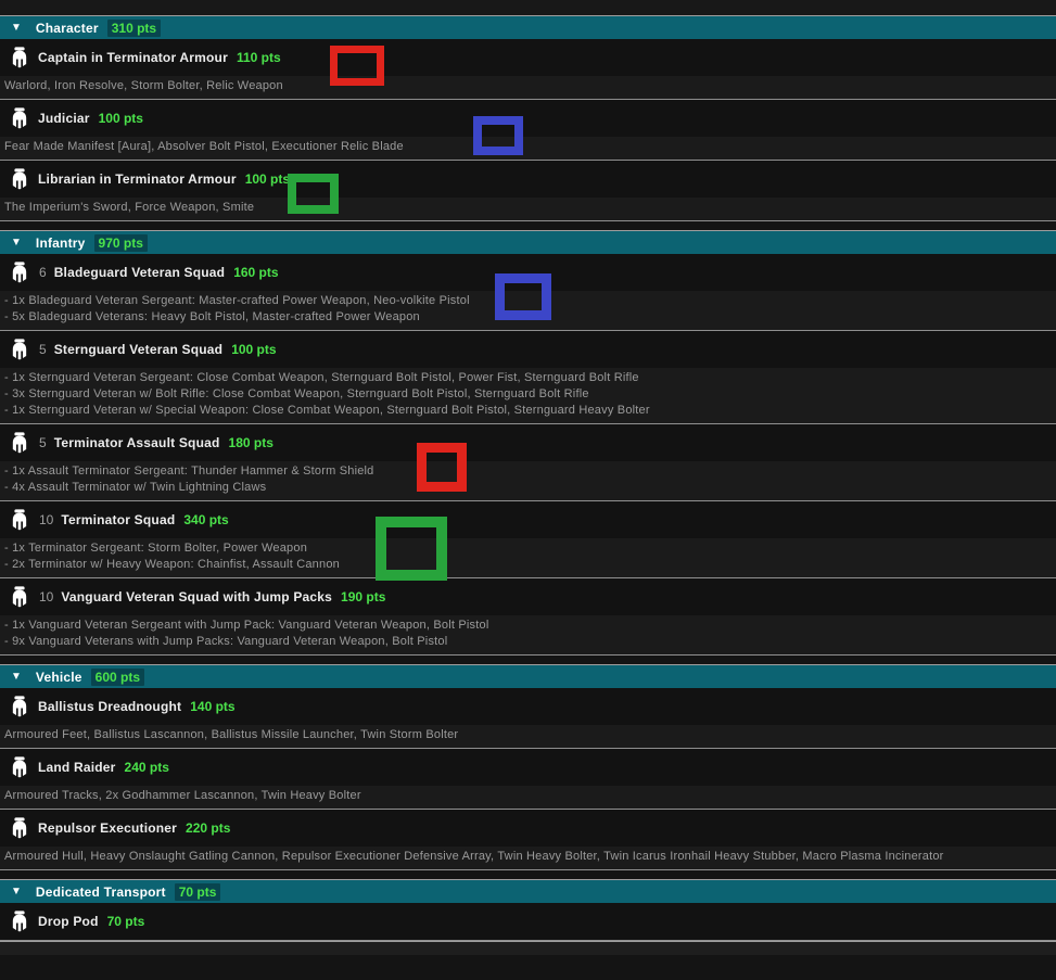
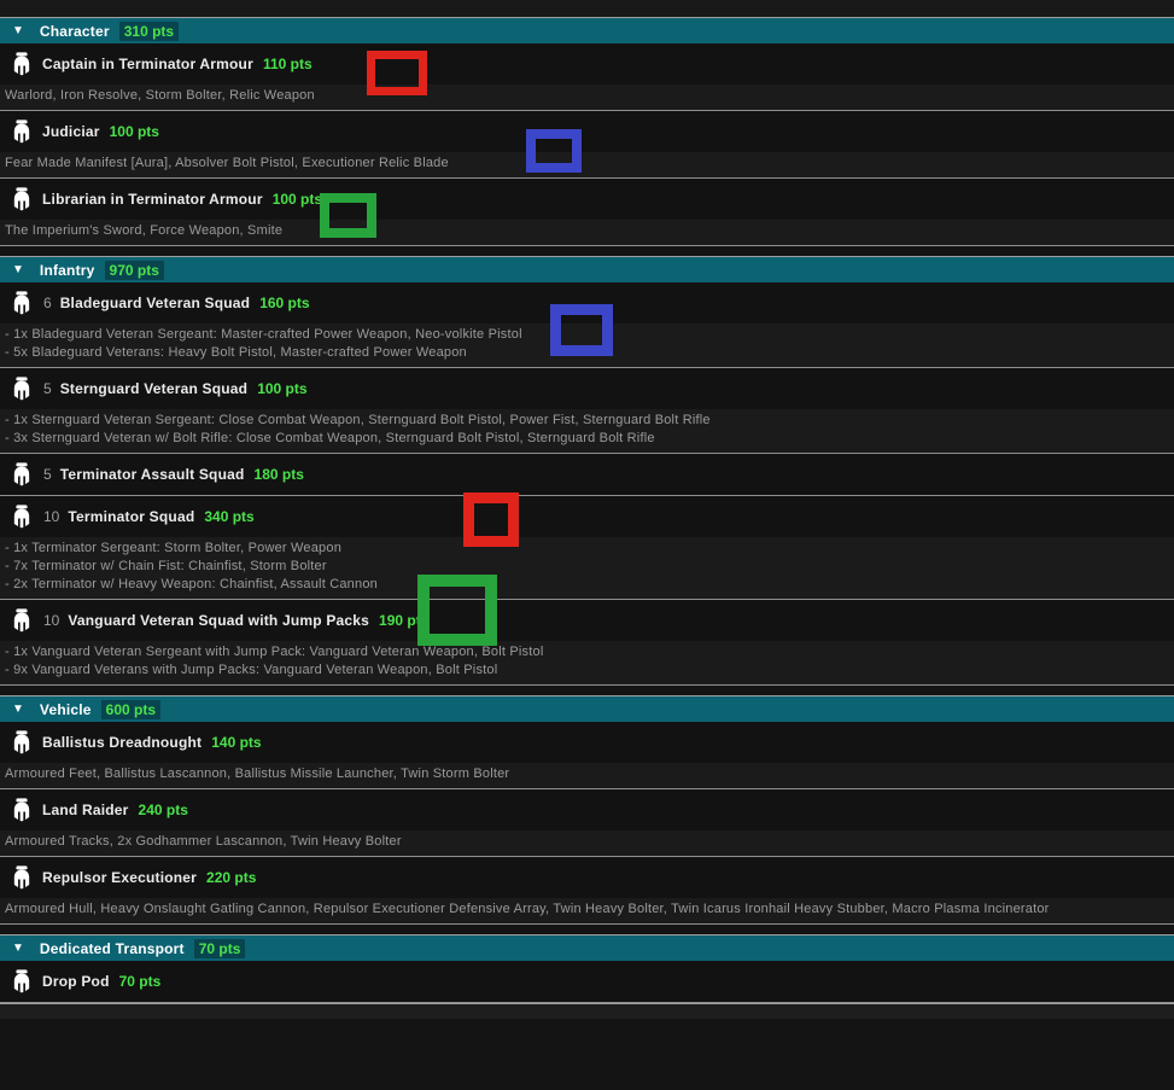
  ▼
  Character
  310 pts
  Captain in Terminator Armour
  110 pts
  Warlord, Iron Resolve, Storm Bolter, Relic Weapon
  Judiciar
  100 pts
  Fear Made Manifest [Aura], Absolver Bolt Pistol, Executioner Relic Blade
  Librarian in Terminator Armour
  100 pts
  The Imperium's Sword, Force Weapon, Smite
  ▼
  Infantry
  970 pts
  6
  Bladeguard Veteran Squad
  160 pts
  - 1x Bladeguard Veteran Sergeant: Master-crafted Power Weapon, Neo-volkite Pistol
  - 5x Bladeguard Veterans: Heavy Bolt Pistol, Master-crafted Power Weapon
  5
  Sternguard Veteran Squad
  100 pts
  - 1x Sternguard Veteran Sergeant: Close Combat Weapon, Sternguard Bolt Pistol, Power Fist, Sternguard Bolt Rifle
  - 3x Sternguard Veteran w/ Bolt Rifle: Close Combat Weapon, Sternguard Bolt Pistol, Sternguard Bolt Rifle
- - 1x Sternguard Veteran w/ Special Weapon: Close Combat Weapon, Sternguard Bolt Pistol, Sternguard Heavy Bolter
  5
  Terminator Assault Squad
  180 pts
- - 1x Assault Terminator Sergeant: Thunder Hammer & Storm Shield
- - 4x Assault Terminator w/ Twin Lightning Claws
  10
  Terminator Squad
  340 pts
  - 1x Terminator Sergeant: Storm Bolter, Power Weapon
+ - 7x Terminator w/ Chain Fist: Chainfist, Storm Bolter
  - 2x Terminator w/ Heavy Weapon: Chainfist, Assault Cannon
  10
  Vanguard Veteran Squad with Jump Packs
  190 pts
  - 1x Vanguard Veteran Sergeant with Jump Pack: Vanguard Veteran Weapon, Bolt Pistol
  - 9x Vanguard Veterans with Jump Packs: Vanguard Veteran Weapon, Bolt Pistol
  ▼
  Vehicle
  600 pts
  Ballistus Dreadnought
  140 pts
  Armoured Feet, Ballistus Lascannon, Ballistus Missile Launcher, Twin Storm Bolter
  Land Raider
  240 pts
  Armoured Tracks, 2x Godhammer Lascannon, Twin Heavy Bolter
  Repulsor Executioner
  220 pts
  Armoured Hull, Heavy Onslaught Gatling Cannon, Repulsor Executioner Defensive Array, Twin Heavy Bolter, Twin Icarus Ironhail Heavy Stubber, Macro Plasma Incinerator
  ▼
  Dedicated Transport
  70 pts
  Drop Pod
  70 pts
